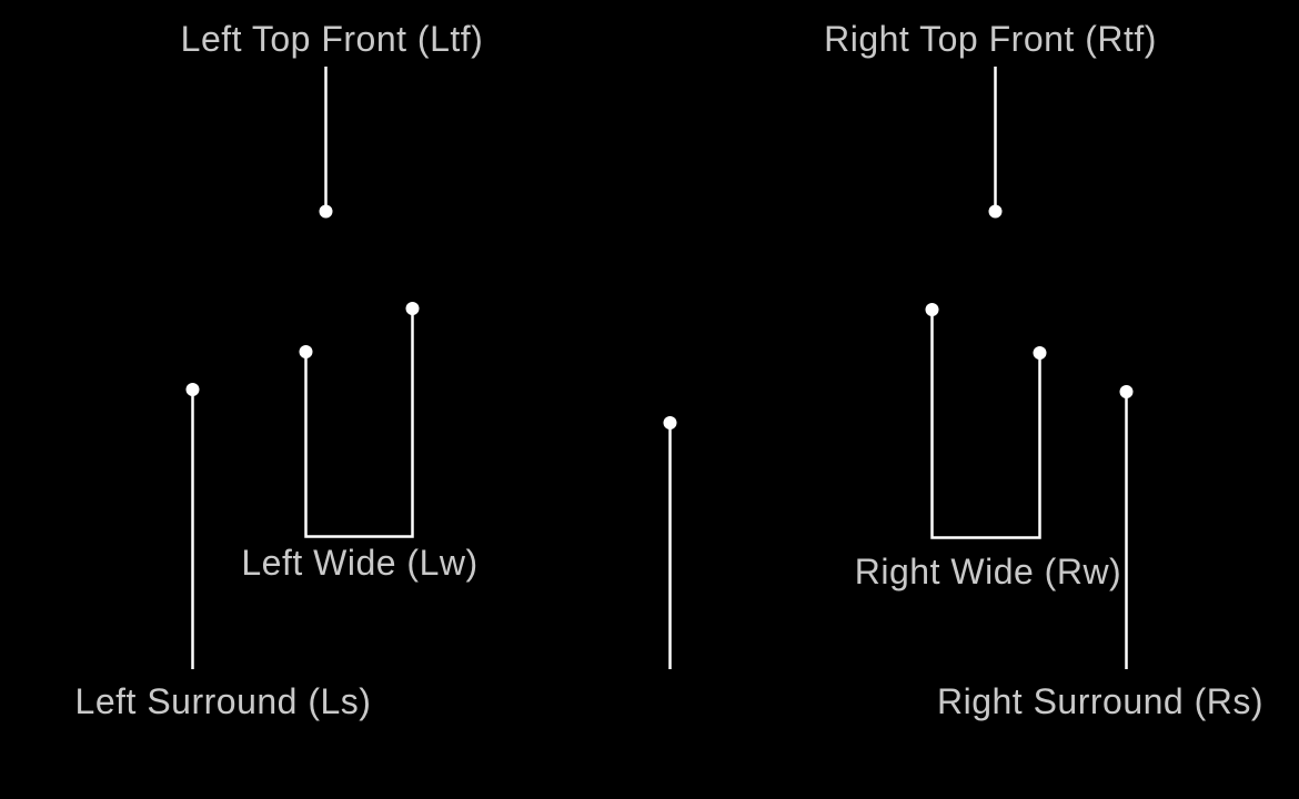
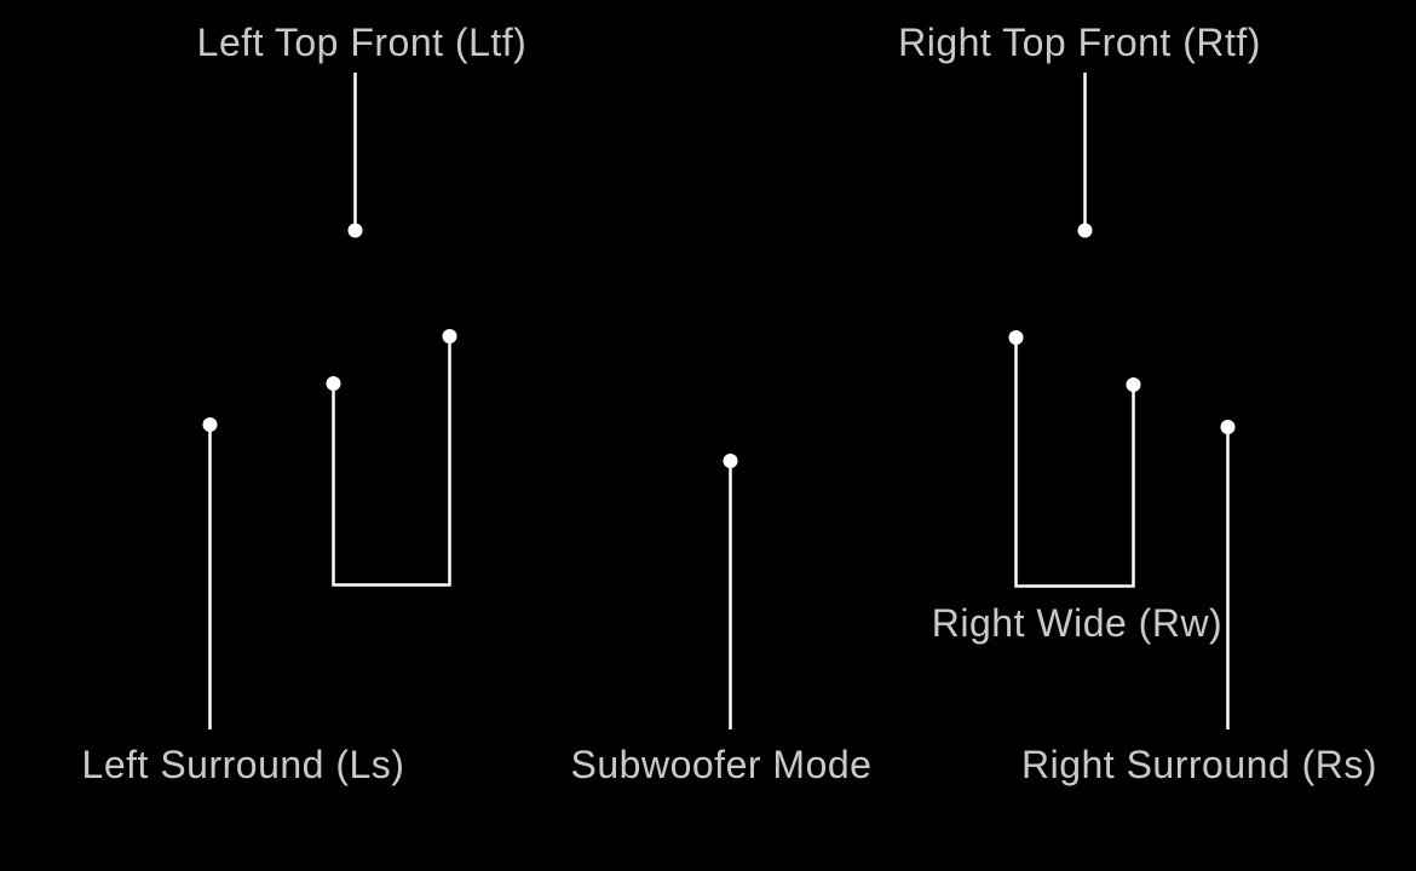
  Left Top Front (Ltf)
  Right Top Front (Rtf)
- Left Wide (Lw)
  Right Wide (Rw)
  Left Surround (Ls)
+ Subwoofer Mode
  Right Surround (Rs)
